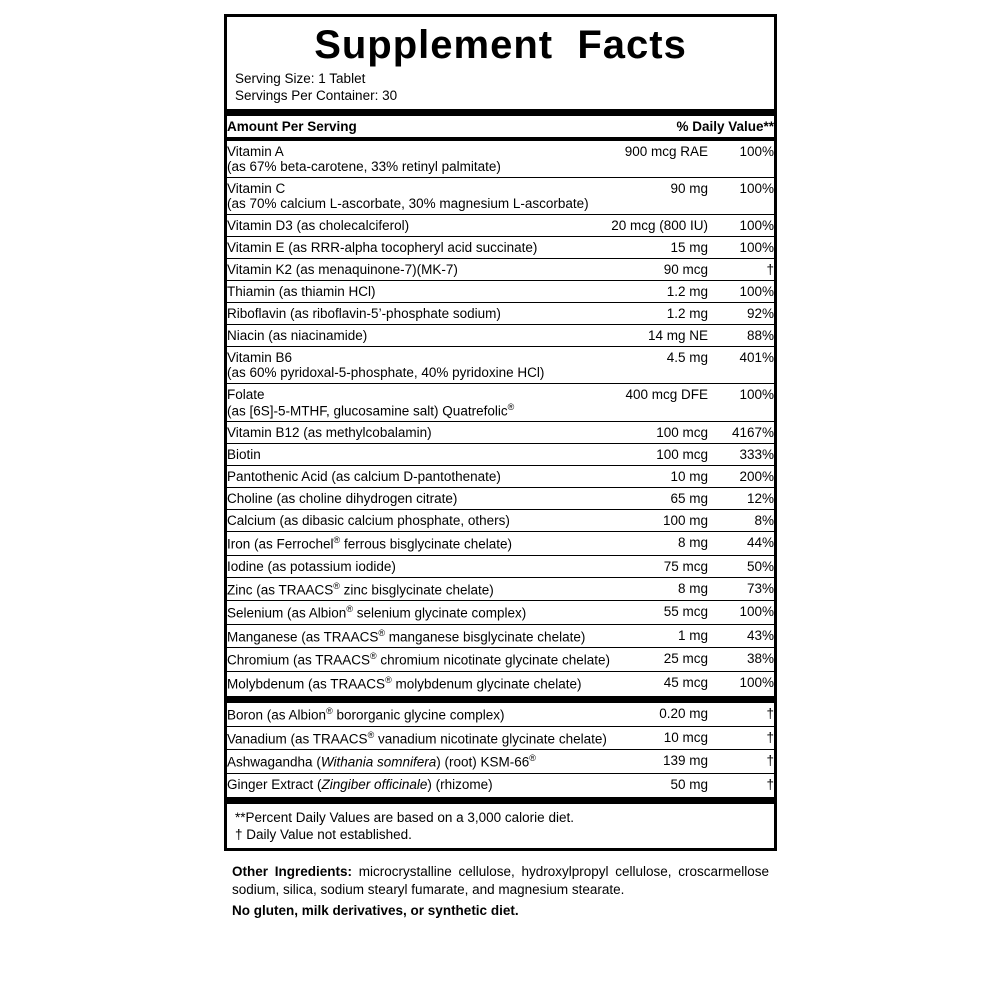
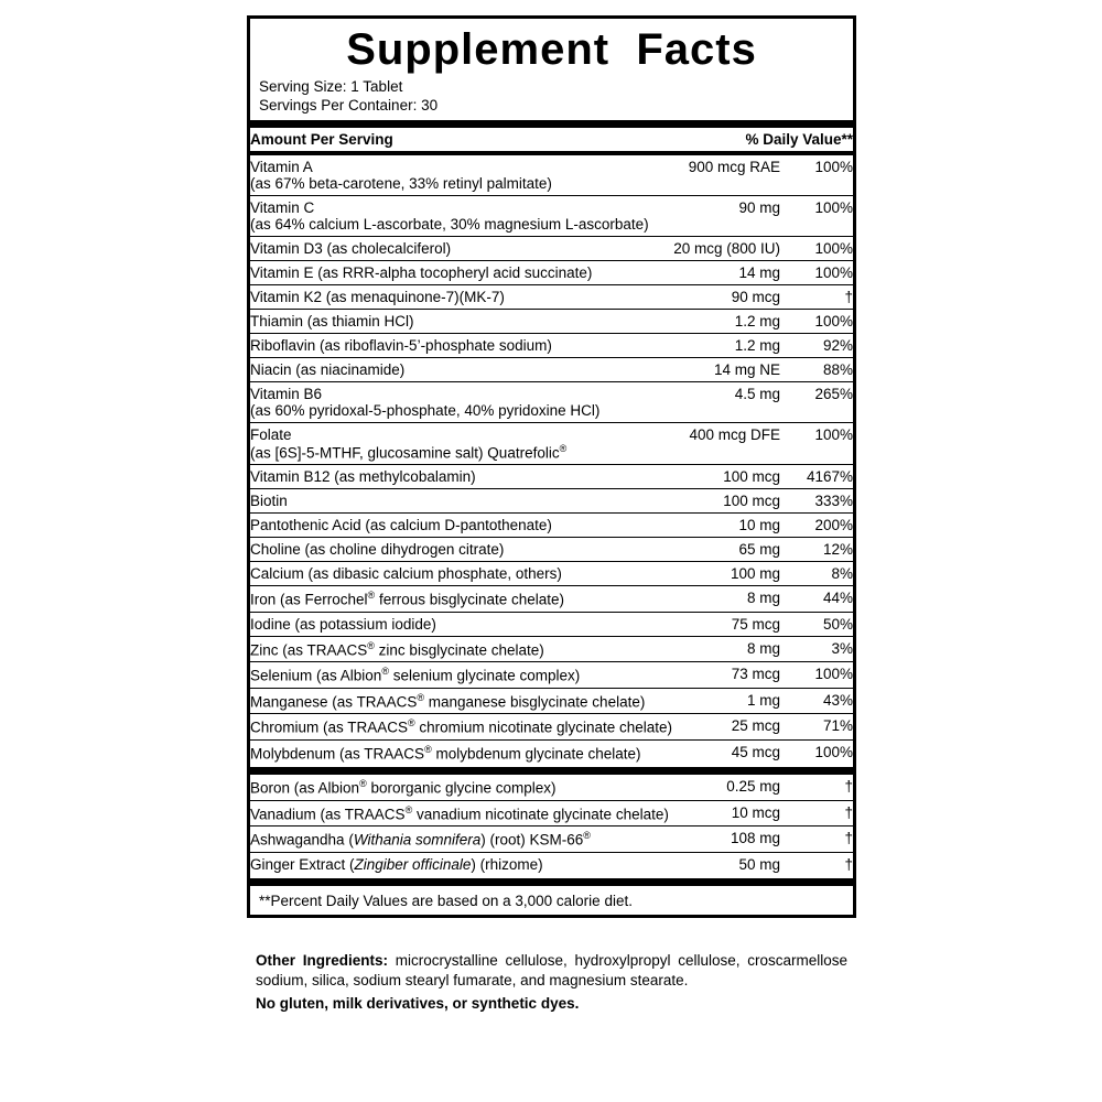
  Supplement Facts
  Serving Size: 1 Tablet
  Servings Per Container: 30
  Amount Per Serving		% Daily Value**
  Vitamin A(as 67% beta-carotene, 33% retinyl palmitate)	900 mcg RAE	100%
- Vitamin C(as 70% calcium L-ascorbate, 30% magnesium L-ascorbate)	90 mg	100%
+ Vitamin C(as 64% calcium L-ascorbate, 30% magnesium L-ascorbate)	90 mg	100%
  Vitamin D3 (as cholecalciferol)	20 mcg (800 IU)	100%
- Vitamin E (as RRR-alpha tocopheryl acid succinate)	15 mg	100%
+ Vitamin E (as RRR-alpha tocopheryl acid succinate)	14 mg	100%
  Vitamin K2 (as menaquinone-7)(MK-7)	90 mcg	†
  Thiamin (as thiamin HCl)	1.2 mg	100%
  Riboflavin (as riboflavin-5’-phosphate sodium)	1.2 mg	92%
  Niacin (as niacinamide)	14 mg NE	88%
- Vitamin B6(as 60% pyridoxal-5-phosphate, 40% pyridoxine HCl)	4.5 mg	401%
+ Vitamin B6(as 60% pyridoxal-5-phosphate, 40% pyridoxine HCl)	4.5 mg	265%
  Folate(as [6S]-5-MTHF, glucosamine salt) Quatrefolic®	400 mcg DFE	100%
  Vitamin B12 (as methylcobalamin)	100 mcg	4167%
  Biotin	100 mcg	333%
  Pantothenic Acid (as calcium D-pantothenate)	10 mg	200%
  Choline (as choline dihydrogen citrate)	65 mg	12%
  Calcium (as dibasic calcium phosphate, others)	100 mg	8%
  Iron (as Ferrochel® ferrous bisglycinate chelate)	8 mg	44%
  Iodine (as potassium iodide)	75 mcg	50%
- Zinc (as TRAACS® zinc bisglycinate chelate)	8 mg	73%
+ Zinc (as TRAACS® zinc bisglycinate chelate)	8 mg	3%
- Selenium (as Albion® selenium glycinate complex)	55 mcg	100%
+ Selenium (as Albion® selenium glycinate complex)	73 mcg	100%
  Manganese (as TRAACS® manganese bisglycinate chelate)	1 mg	43%
- Chromium (as TRAACS® chromium nicotinate glycinate chelate)	25 mcg	38%
+ Chromium (as TRAACS® chromium nicotinate glycinate chelate)	25 mcg	71%
  Molybdenum (as TRAACS® molybdenum glycinate chelate)	45 mcg	100%
- Boron (as Albion® bororganic glycine complex)	0.20 mg	†
+ Boron (as Albion® bororganic glycine complex)	0.25 mg	†
  Vanadium (as TRAACS® vanadium nicotinate glycinate chelate)	10 mcg	†
- Ashwagandha (Withania somnifera) (root) KSM-66®	139 mg	†
+ Ashwagandha (Withania somnifera) (root) KSM-66®	108 mg	†
  Ginger Extract (Zingiber officinale) (rhizome)	50 mg	†
  **Percent Daily Values are based on a 3,000 calorie diet.
- † Daily Value not established.
  Other Ingredients: microcrystalline cellulose, hydroxylpropyl cellulose, croscarmellose sodium, silica, sodium stearyl fumarate, and magnesium stearate.
- No gluten, milk derivatives, or synthetic diet.
+ No gluten, milk derivatives, or synthetic dyes.
